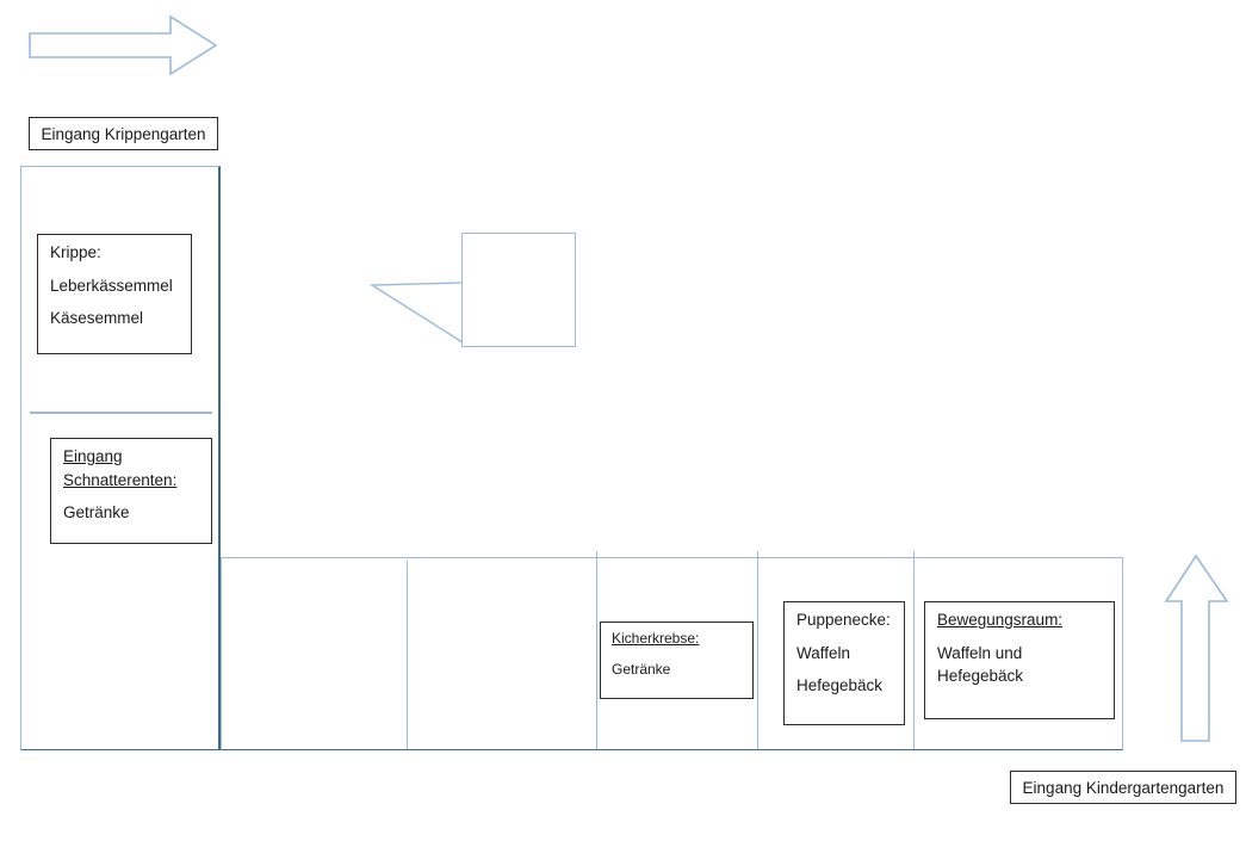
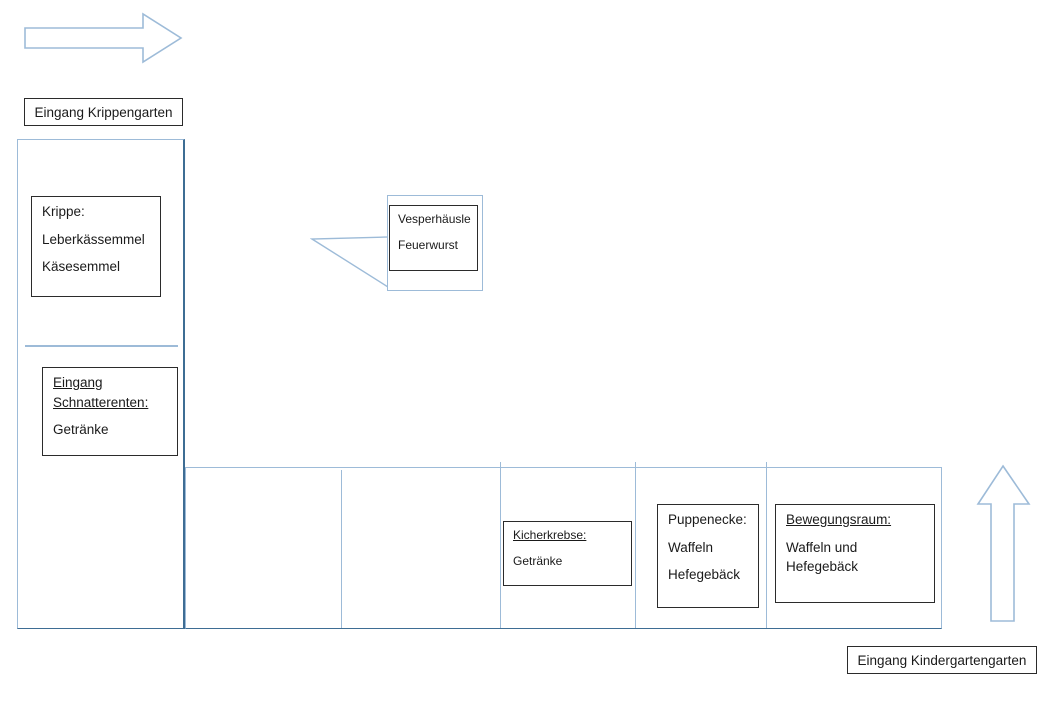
  Eingang Krippengarten
  Krippe:
  Leberkässemmel
  Käsesemmel
  Eingang
  Schnatterenten:
  Getränke
+ Vesperhäusle
+ Feuerwurst
  Kicherkrebse:
  Getränke
  Puppenecke:
  Waffeln
  Hefegebäck
  Bewegungsraum:
  Waffeln und
  Hefegebäck
  Eingang Kindergartengarten
